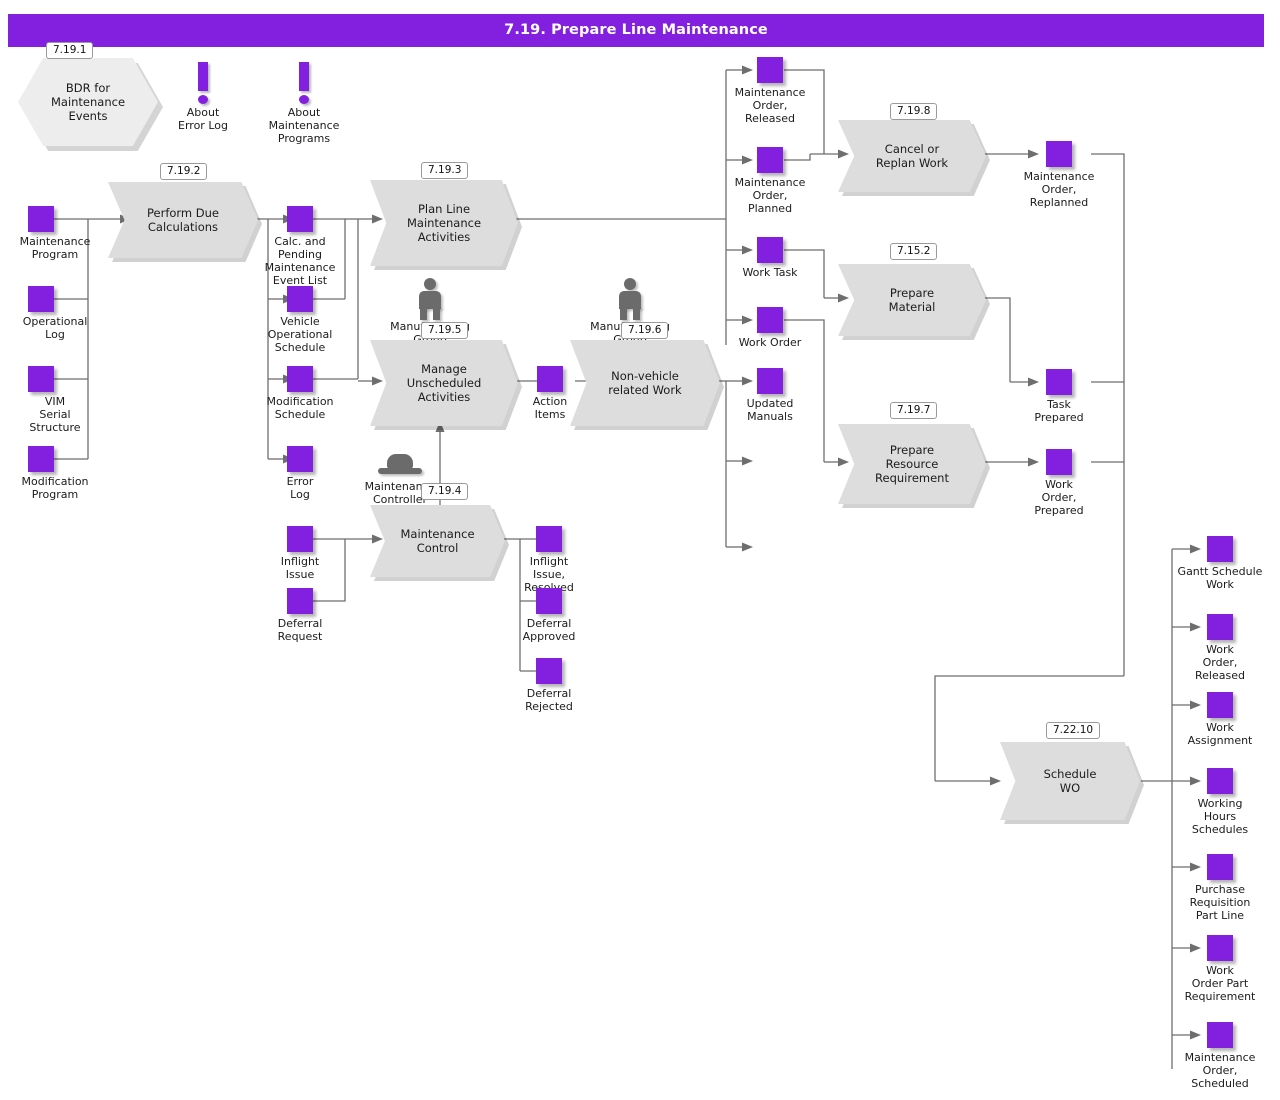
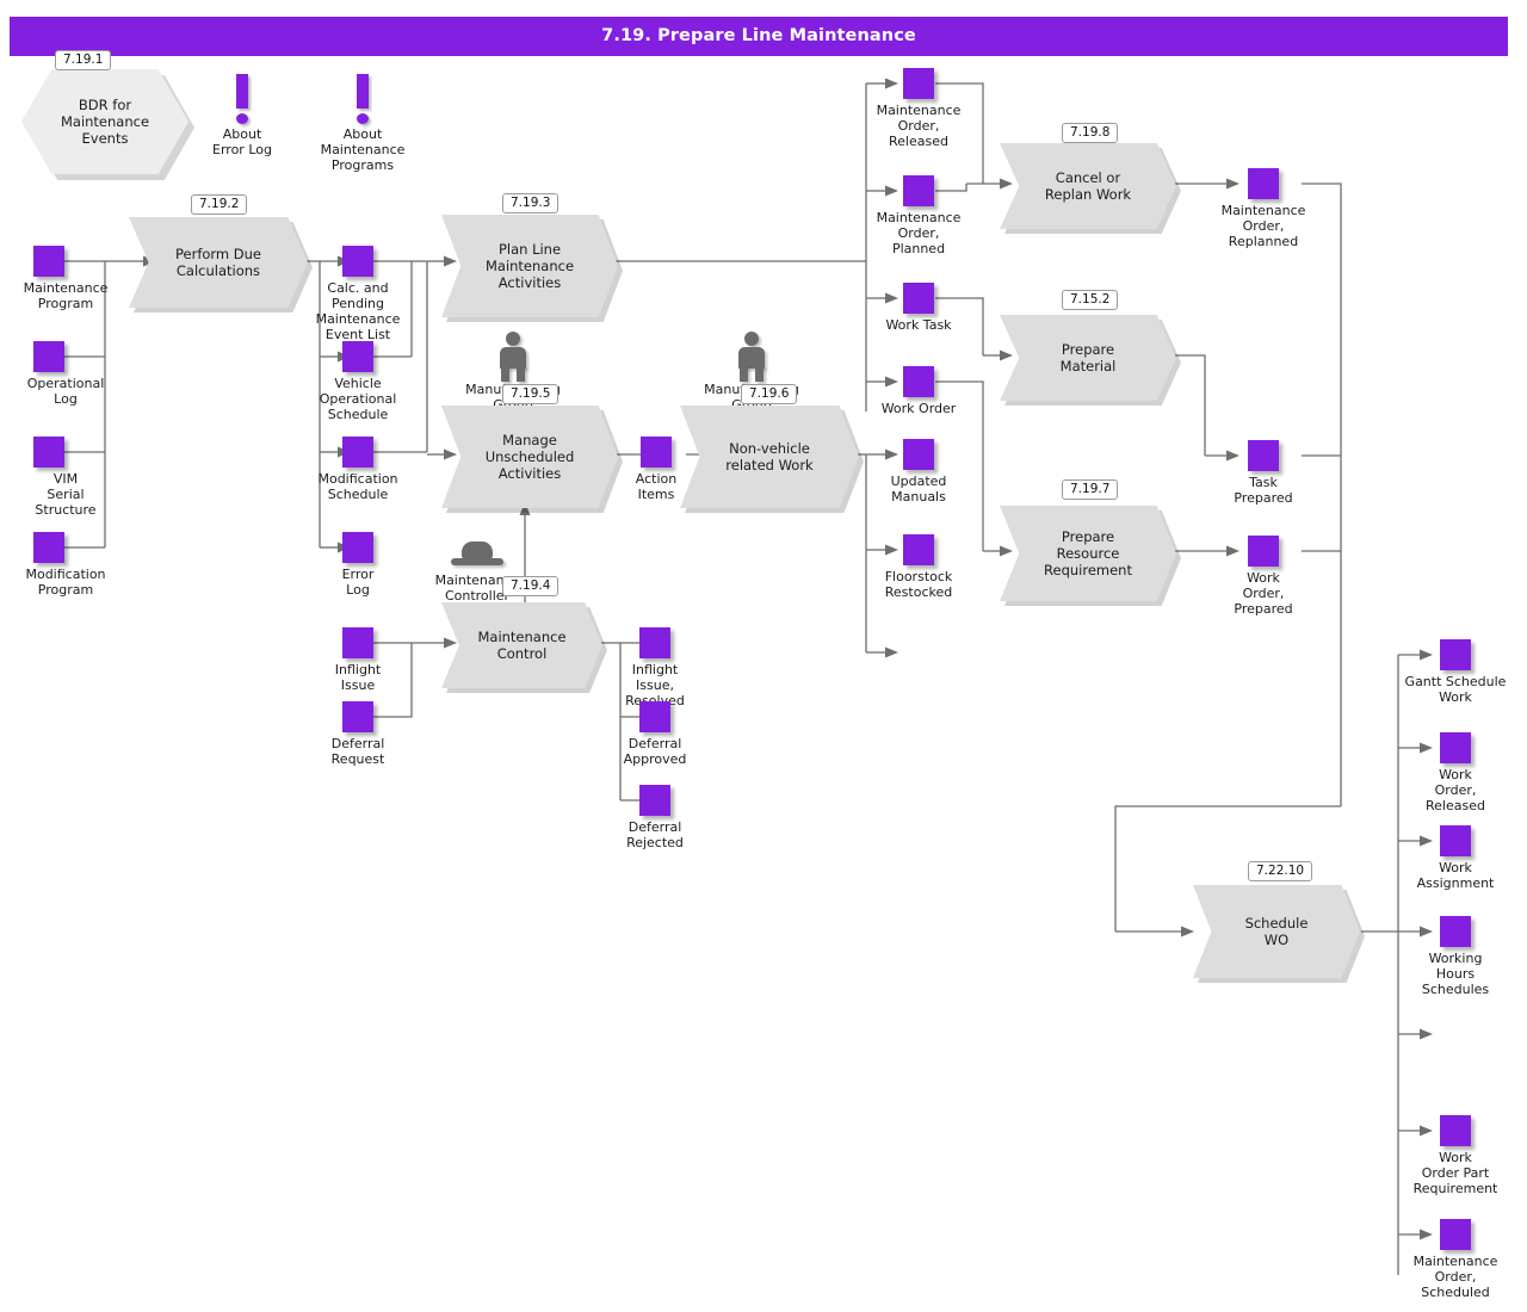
  7.19. Prepare Line Maintenance
  BDR for
  Maintenance
  Events
  7.19.1
  About
  Error Log
  About
  Maintenance
  Programs
  Maintenance
  Program
  Operational
  Log
  VIM
  Serial
  Structure
  Modification
  Program
  Perform Due
  Calculations
  7.19.2
  Calc. and
  Pending
  Maintenance
  Event List
  Vehicle
  Operational
  Schedule
  Modification
  Schedule
  Error
  Log
  Plan Line
  Maintenance
  Activities
  7.19.3
  Manage
  Unscheduled
  Activities
  7.19.5
  Action
  Items
  Non-vehicle
  related Work
  7.19.6
  Maintenan
  Controlle
  Maintenance
  Control
  7.19.4
  Inflight
  Issue
  Deferral
  Request
  Inflight
  Issue,
  Deferral
  Approved
  Deferral
  Rejected
  Maintenance
  Order,
  Released
  Maintenance
  Order,
  Planned
  Work Task
  Work Order
  Updated
  Manuals
+ Floorstock
+ Restocked
  Cancel or
  Replan Work
  7.19.8
  Prepare
  Material
  7.15.2
  Prepare
  Resource
  Requirement
  7.19.7
  Maintenance
  Order,
  Replanned
  Task
  Prepared
  Work
  Order,
  Prepared
  Schedule
  WO
  7.22.10
  Gantt Schedule
  Work
  Work
  Order,
  Released
  Work
  Assignment
  Working
  Hours
  Schedules
- Purchase
- Requisition
- Part Line
  Work
  Order Part
  Requirement
  Maintenance
  Order,
  Scheduled
